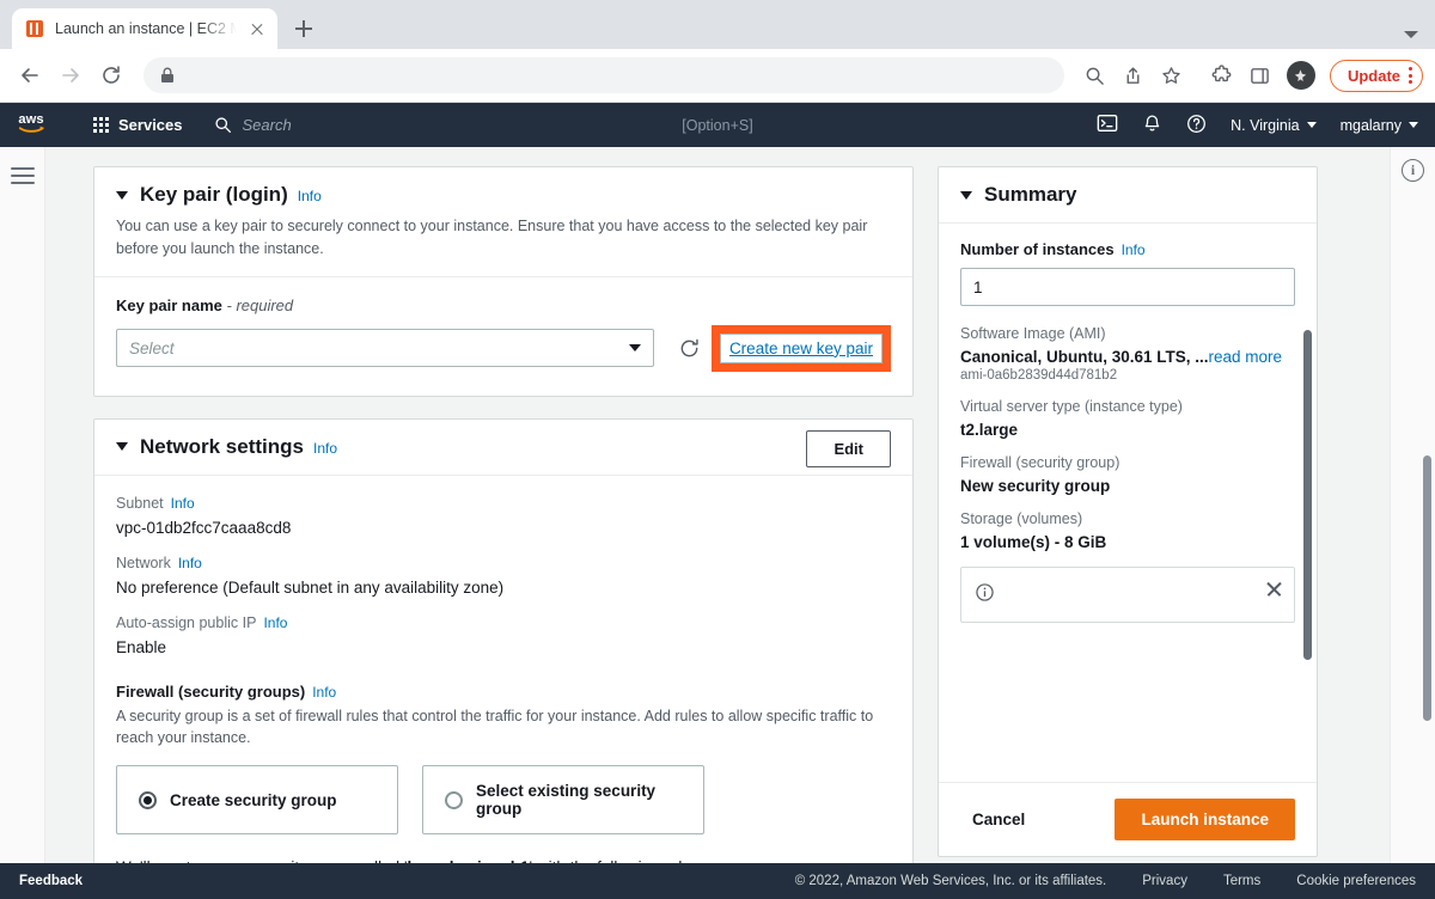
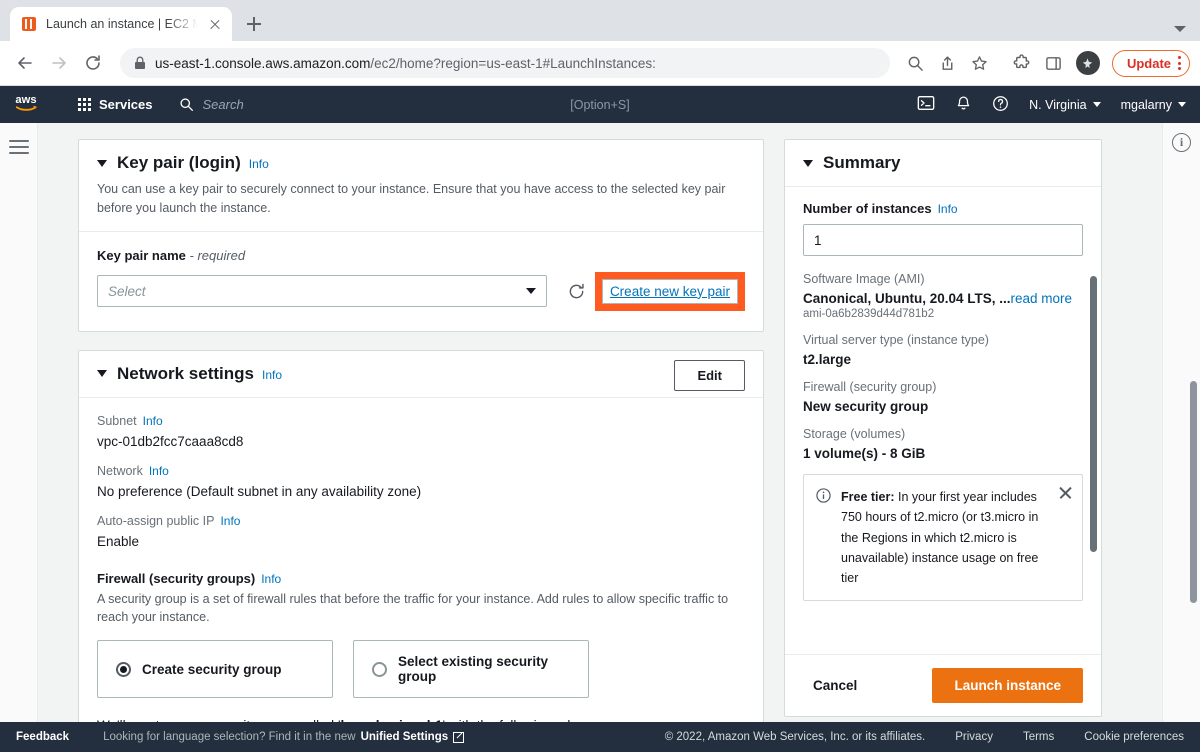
  Launch an instance | EC2 M
+ us-east-1.console.aws.amazon.com/ec2/home?region=us-east-1#LaunchInstances:
  Update
  aws
  Services
  Search
  [Option+S]
  N. Virginia
  mgalarny
  Key pair (login)
  Info
  You can use a key pair to securely connect to your instance. Ensure that you have access to the selected key pair before you launch the instance.
  Key pair name - required
  Select
  Create new key pair
  Network settings
  Info
  Edit
  Subnet
  Info
  vpc-01db2fcc7caaa8cd8
  Network
  Info
  No preference (Default subnet in any availability zone)
  Auto-assign public IP
  Info
  Enable
  Firewall (security groups)
  Info
- A security group is a set of firewall rules that control the traffic for your instance. Add rules to allow specific traffic to reach your instance.
+ A security group is a set of firewall rules that before the traffic for your instance. Add rules to allow specific traffic to reach your instance.
  Create security group
  Select existing security group
  Summary
  Number of instances
  Info
  1
  Software Image (AMI)
- Canonical, Ubuntu, 30.61 LTS, ...read more
+ Canonical, Ubuntu, 20.04 LTS, ...read more
  ami-0a6b2839d44d781b2
  Virtual server type (instance type)
  t2.large
  Firewall (security group)
  New security group
  Storage (volumes)
  1 volume(s) - 8 GiB
+ Free tier: In your first year includes 750 hours of t2.micro (or t3.micro in the Regions in which t2.micro is unavailable) instance usage on free tier
  Cancel
  Launch instance
  i
  Feedback
+ Looking for language selection? Find it in the new
+ Unified Settings
  © 2022, Amazon Web Services, Inc. or its affiliates.
  Privacy
  Terms
  Cookie preferences
